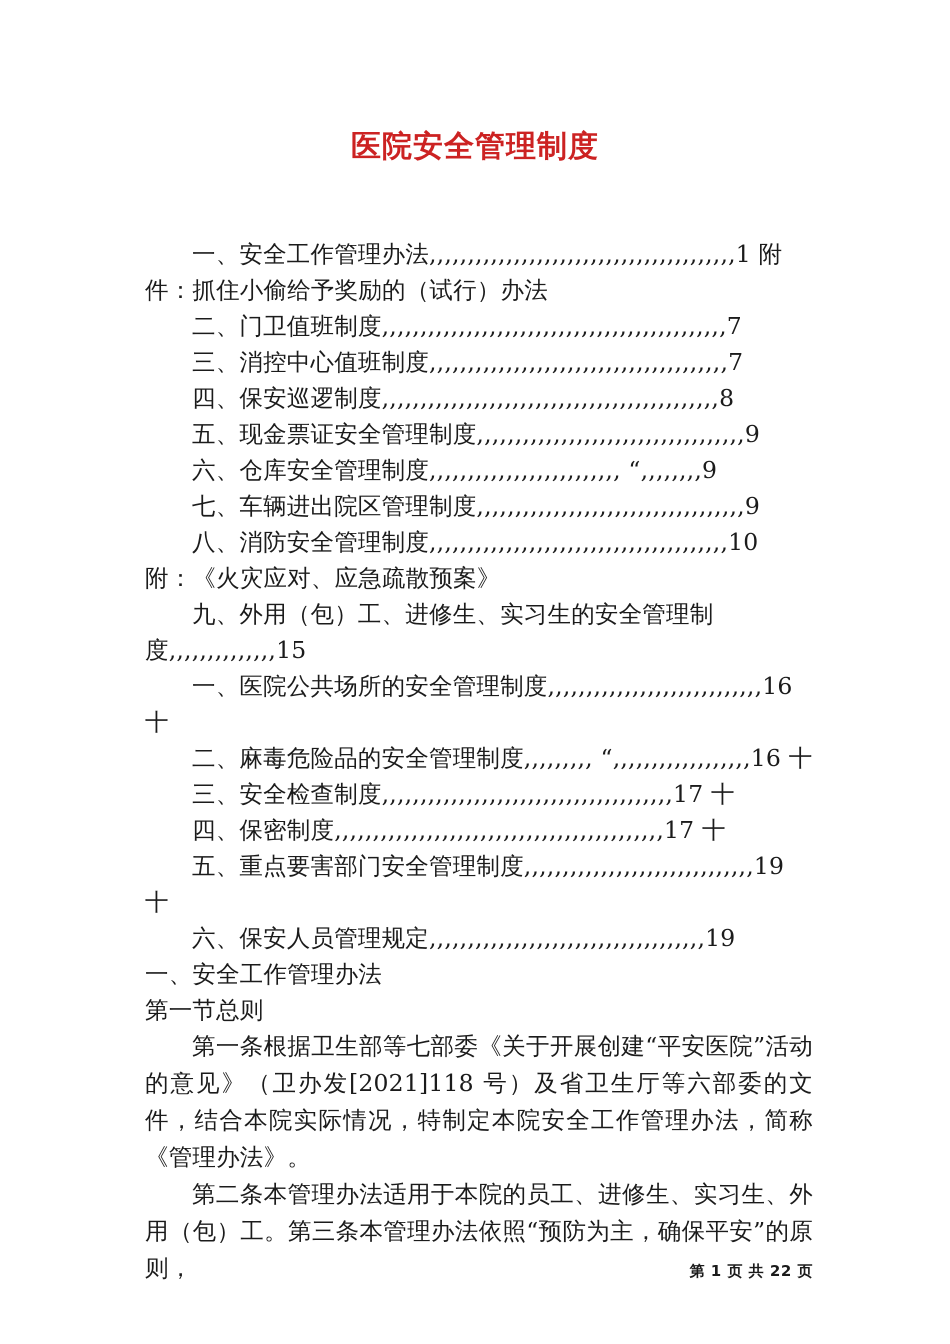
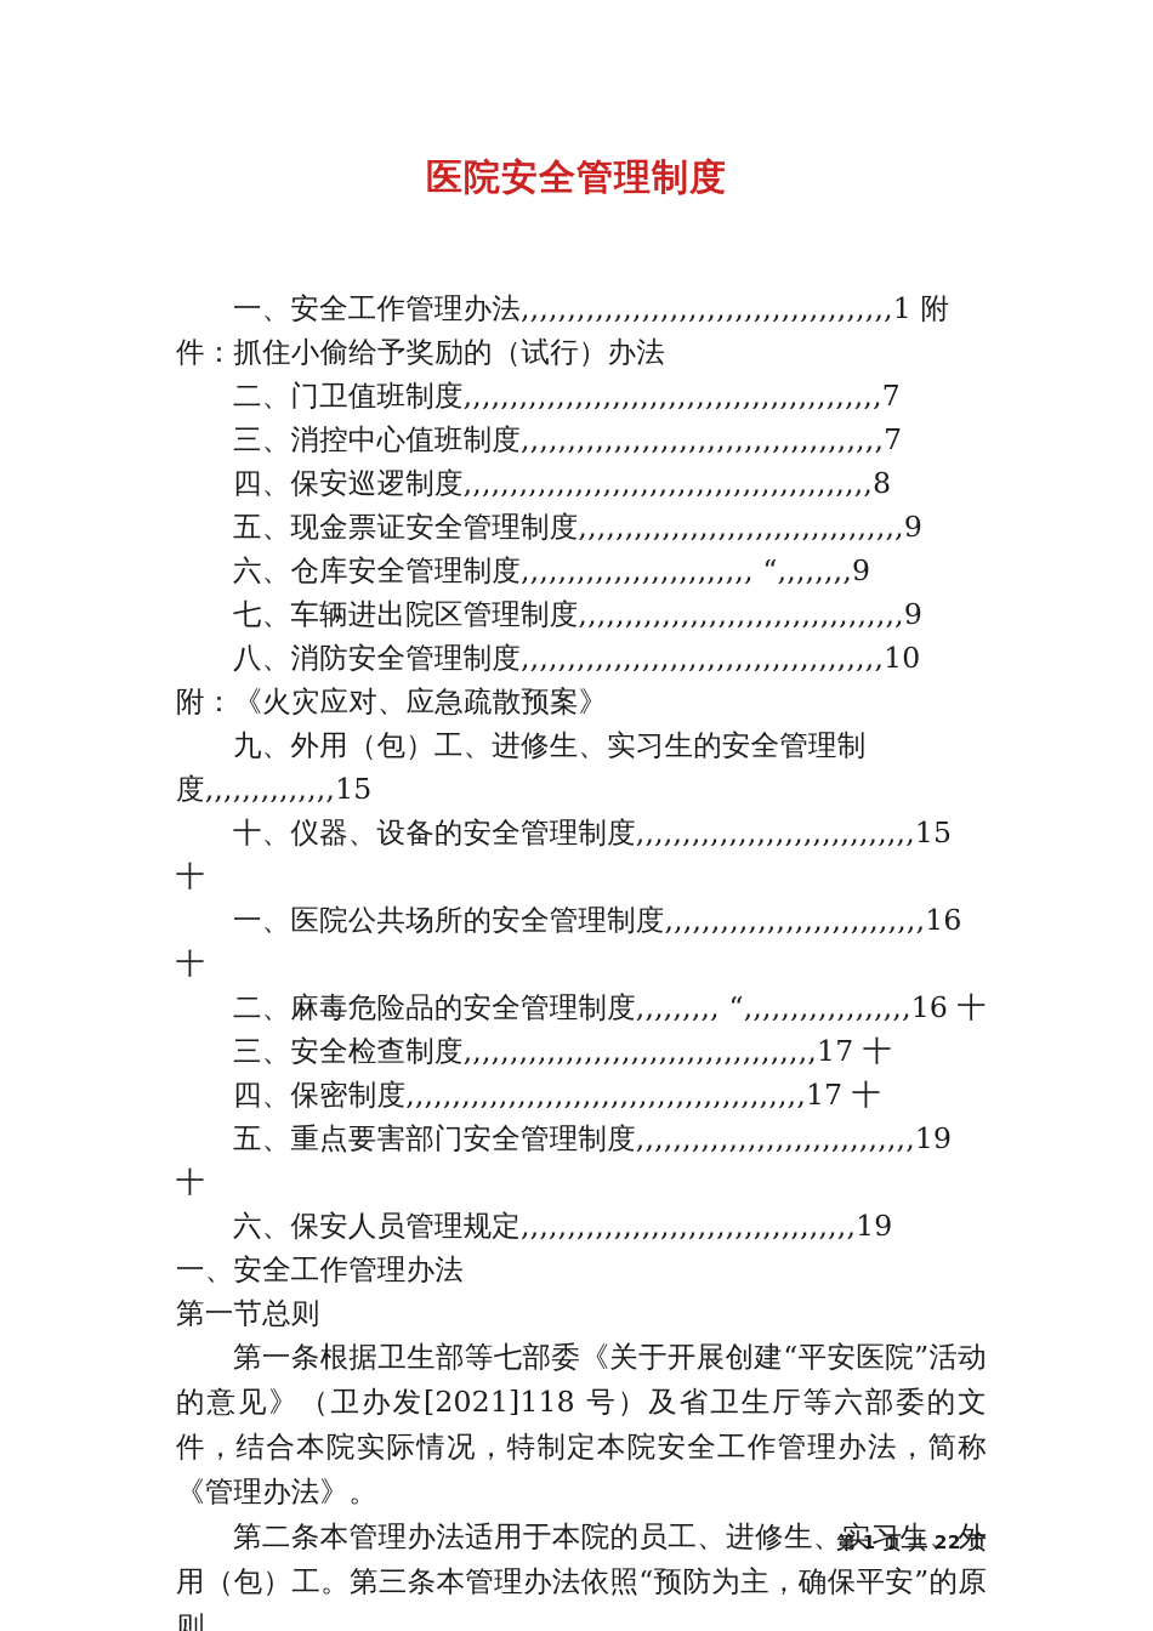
  医院安全管理制度
  一、安全工作管理办法,,,,,,,,,,,,,,,,,,,,,,,,,,,,,,,,,,,,,,,,1 附件：抓住小偷给予奖励的（试行）办法
  二、门卫值班制度,,,,,,,,,,,,,,,,,,,,,,,,,,,,,,,,,,,,,,,,,,,,,7
  三、消控中心值班制度,,,,,,,,,,,,,,,,,,,,,,,,,,,,,,,,,,,,,,,7
  四、保安巡逻制度,,,,,,,,,,,,,,,,,,,,,,,,,,,,,,,,,,,,,,,,,,,,8
  五、现金票证安全管理制度,,,,,,,,,,,,,,,,,,,,,,,,,,,,,,,,,,,9
  六、仓库安全管理制度,,,,,,,,,,,,,,,,,,,,,,,,, “,,,,,,,,9
  七、车辆进出院区管理制度,,,,,,,,,,,,,,,,,,,,,,,,,,,,,,,,,,,9
  八、消防安全管理制度,,,,,,,,,,,,,,,,,,,,,,,,,,,,,,,,,,,,,,,10 附：《火灾应对、应急疏散预案》
  九、外用（包）工、进修生、实习生的安全管理制度,,,,,,,,,,,,,,15
+ 十、仪器、设备的安全管理制度,,,,,,,,,,,,,,,,,,,,,,,,,,,,,,15 十
  一、医院公共场所的安全管理制度,,,,,,,,,,,,,,,,,,,,,,,,,,,,16 十
  二、麻毒危险品的安全管理制度,,,,,,,,, “,,,,,,,,,,,,,,,,,,16 十
  三、安全检查制度,,,,,,,,,,,,,,,,,,,,,,,,,,,,,,,,,,,,,,17 十
  四、保密制度,,,,,,,,,,,,,,,,,,,,,,,,,,,,,,,,,,,,,,,,,,,17 十
  五、重点要害部门安全管理制度,,,,,,,,,,,,,,,,,,,,,,,,,,,,,,19 十
  六、保安人员管理规定,,,,,,,,,,,,,,,,,,,,,,,,,,,,,,,,,,,,19
  一、安全工作管理办法
  第一节总则
  第一条根据卫生部等七部委《关于开展创建“平安医院”活动的意见》（卫办发[2021]118 号）及省卫生厅等六部委的文件，结合本院实际情况，特制定本院安全工作管理办法，简称《管理办法》。
  第二条本管理办法适用于本院的员工、进修生、实习生、外用（包）工。第三条本管理办法依照“预防为主，确保平安”的原则，
  第 1 页 共 22 页
